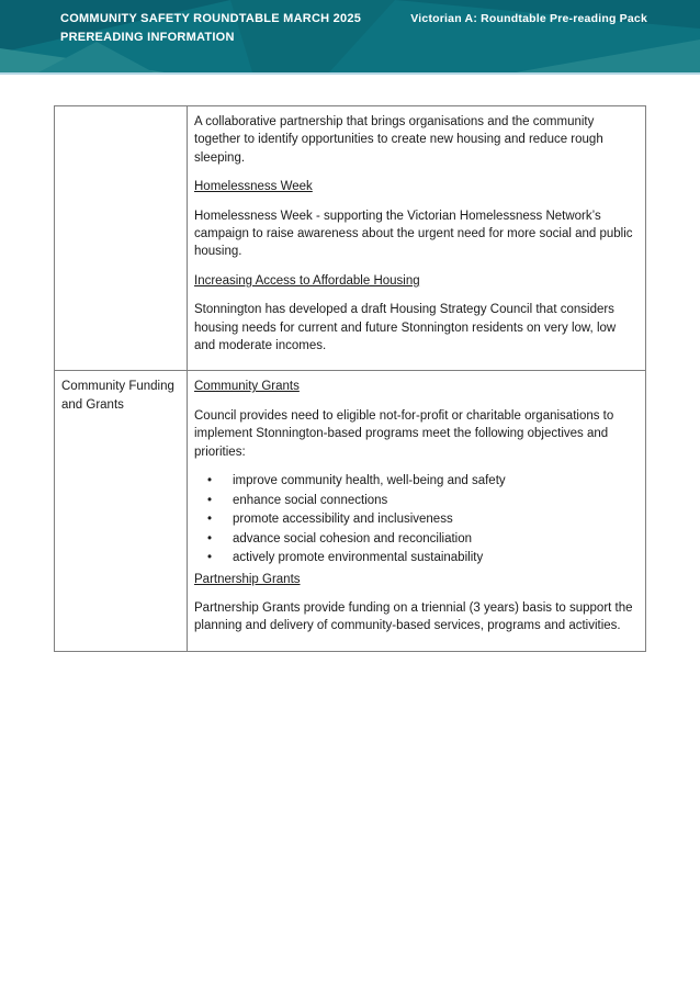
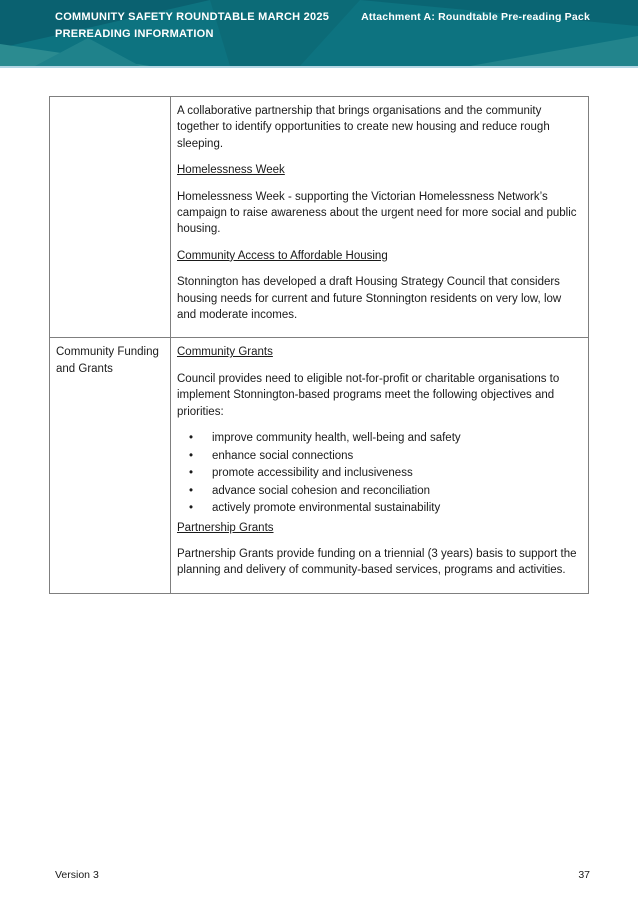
  COMMUNITY SAFETY ROUNDTABLE MARCH 2025
  PREREADING INFORMATION
- Victorian A: Roundtable Pre-reading Pack
+ Attachment A: Roundtable Pre-reading Pack
- 	A collaborative partnership that brings organisations and the community together to identify opportunities to create new housing and reduce rough sleeping. Homelessness Week Homelessness Week - supporting the Victorian Homelessness Network’s campaign to raise awareness about the urgent need for more social and public housing. Increasing Access to Affordable Housing Stonnington has developed a draft Housing Strategy Council that considers housing needs for current and future Stonnington residents on very low, low and moderate incomes.
+ 	A collaborative partnership that brings organisations and the community together to identify opportunities to create new housing and reduce rough sleeping. Homelessness Week Homelessness Week - supporting the Victorian Homelessness Network’s campaign to raise awareness about the urgent need for more social and public housing. Community Access to Affordable Housing Stonnington has developed a draft Housing Strategy Council that considers housing needs for current and future Stonnington residents on very low, low and moderate incomes.
  Community Funding and Grants	Community Grants Council provides need to eligible not-for-profit or charitable organisations to implement Stonnington-based programs meet the following objectives and priorities: improve community health, well-being and safety enhance social connections promote accessibility and inclusiveness advance social cohesion and reconciliation actively promote environmental sustainability Partnership Grants Partnership Grants provide funding on a triennial (3 years) basis to support the planning and delivery of community-based services, programs and activities.
+ Version 3
+ 37
